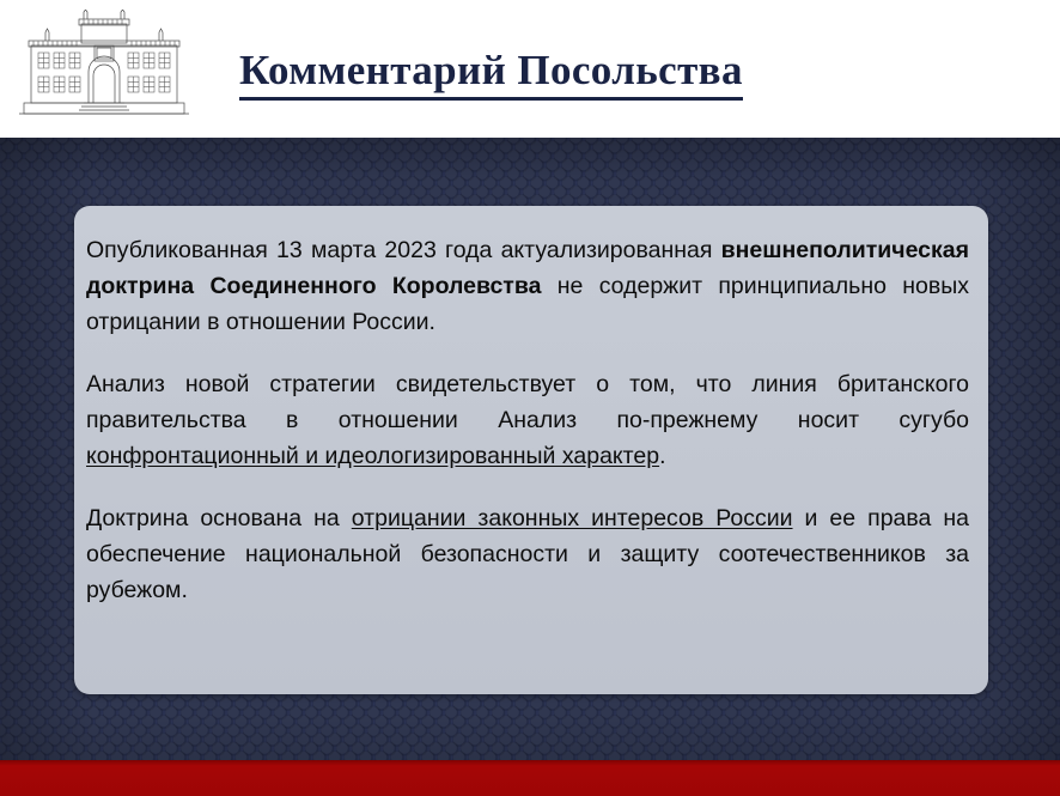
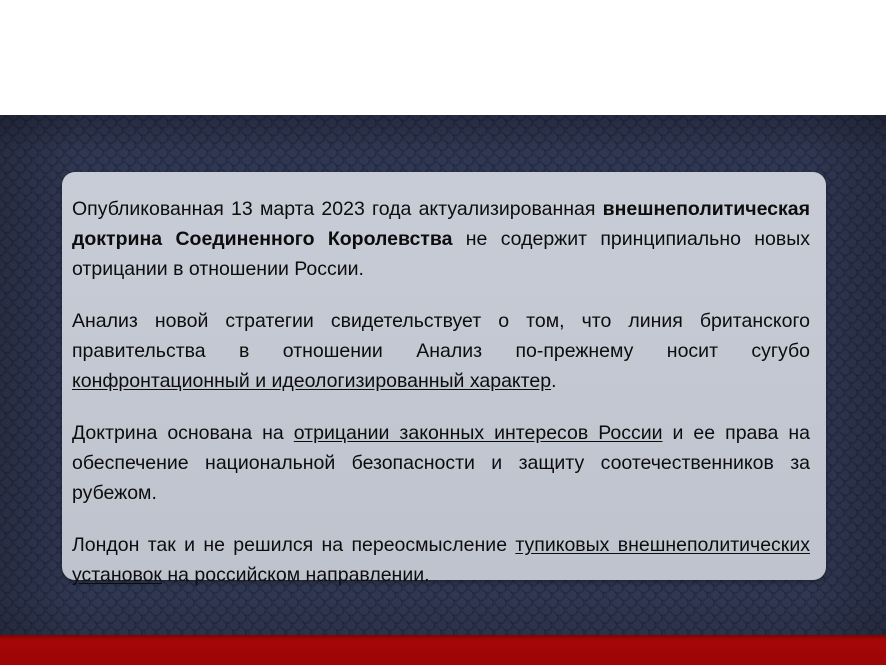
- Комментарий Посольства
  Опубликованная 13 марта 2023 года актуализированная внешнеполитическая доктрина Соединенного Королевства не содержит принципиально новых отрицании в отношении России.
  Анализ новой стратегии свидетельствует о том, что линия британского правительства в отношении Анализ по-прежнему носит сугубо конфронтационный и идеологизированный характер.
  Доктрина основана на отрицании законных интересов России и ее права на обеспечение национальной безопасности и защиту соотечественников за рубежом.
+ Лондон так и не решился на переосмысление тупиковых внешнеполитических установок на российском направлении.
